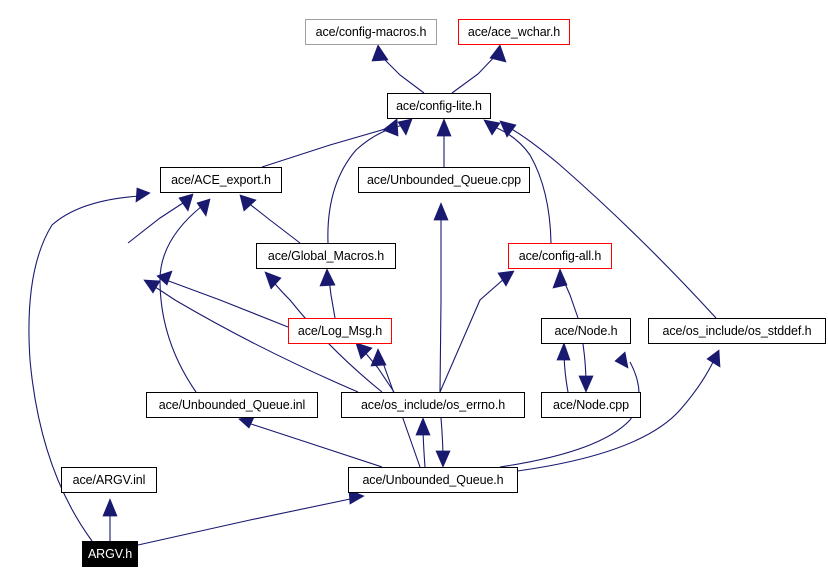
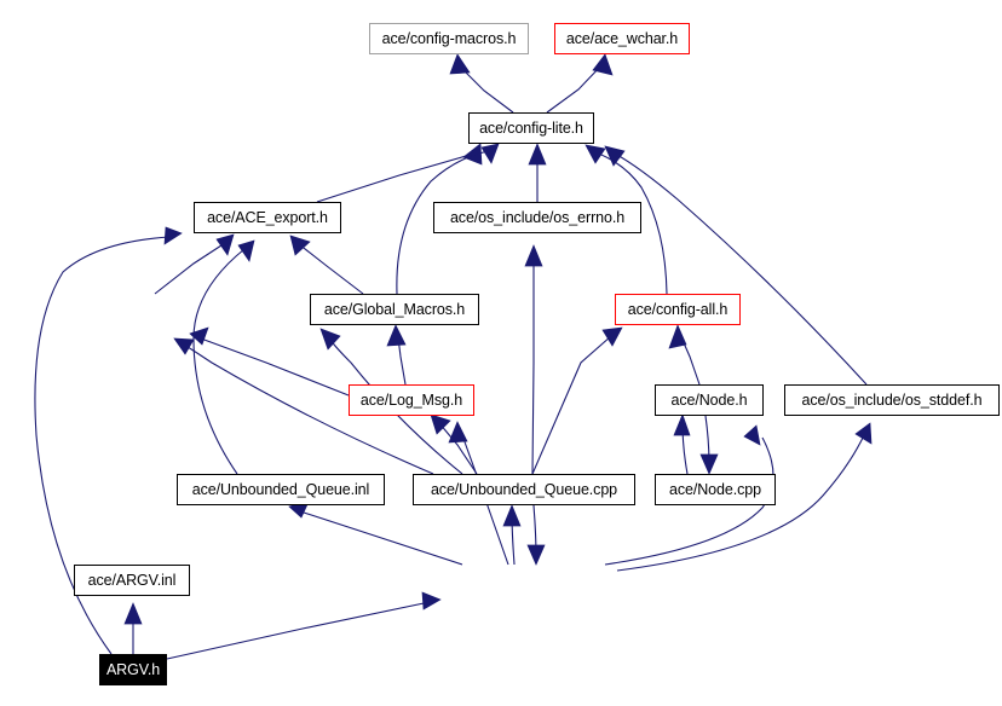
  ace/config-macros.h
  ace/ace_wchar.h
  ace/config-lite.h
  ace/ACE_export.h
- ace/Unbounded_Queue.cpp
+ ace/os_include/os_errno.h
  ace/Global_Macros.h
  ace/config-all.h
  ace/Log_Msg.h
  ace/Node.h
  ace/os_include/os_stddef.h
  ace/Unbounded_Queue.inl
- ace/os_include/os_errno.h
+ ace/Unbounded_Queue.cpp
  ace/Node.cpp
  ace/ARGV.inl
- ace/Unbounded_Queue.h
  ARGV.h
